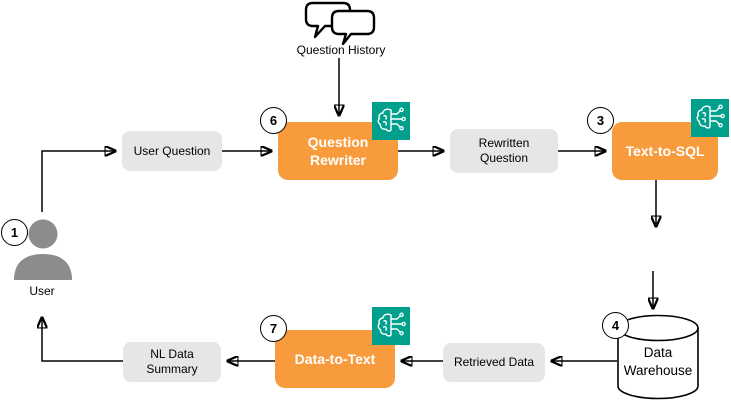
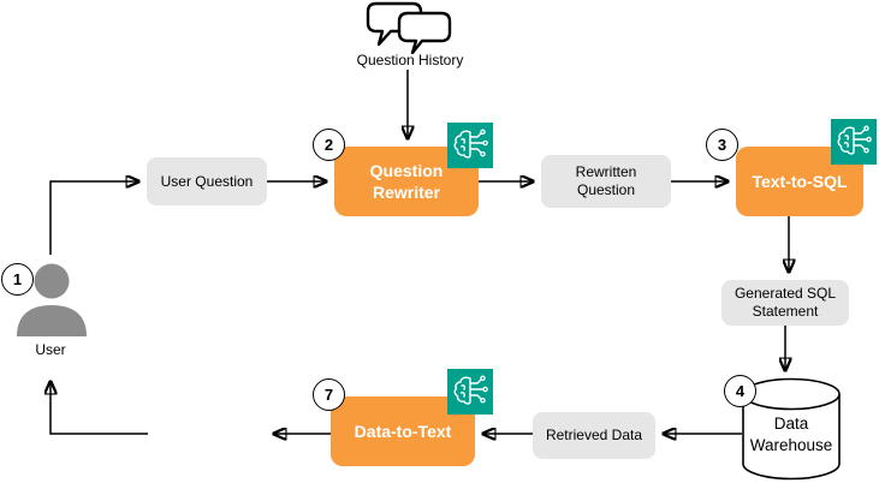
  Question History
  1
  User
  User Question
  Question Rewriter
- 6
+ 2
  Rewritten Question
  Text-to-SQL
  3
+ Generated SQL Statement
  Data Warehouse
  4
  Retrieved Data
  Data-to-Text
  7
- NL Data Summary
